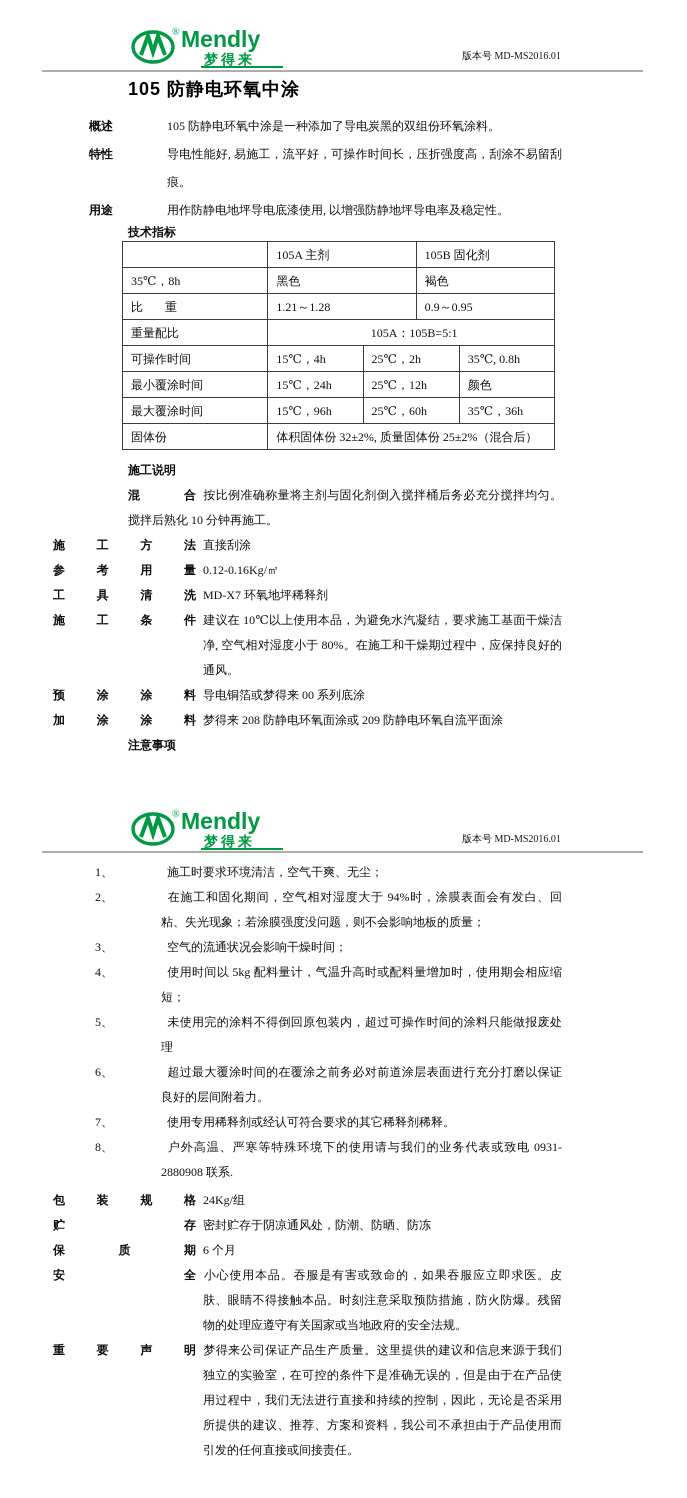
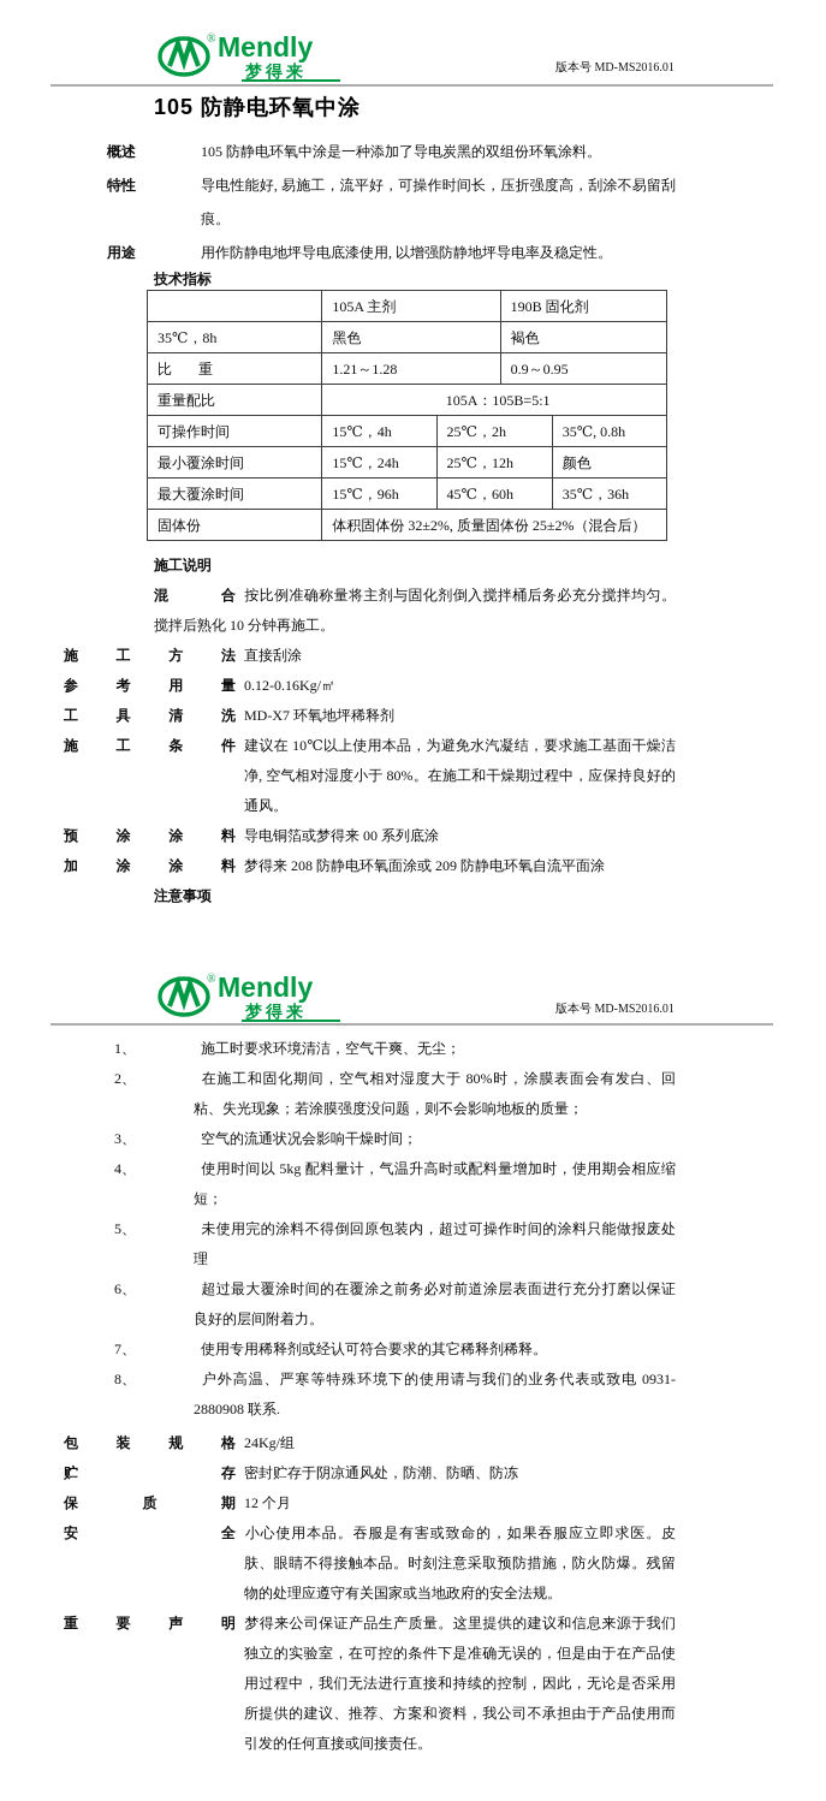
  ®
  Mendly
  梦得来
  版本号 MD-MS2016.01
  105 防静电环氧中涂
  概述 105 防静电环氧中涂是一种添加了导电炭黑的双组份环氧涂料。
  特性 导电性能好, 易施工，流平好，可操作时间长，压折强度高，刮涂不易留刮痕。
  用途 用作防静电地坪导电底漆使用, 以增强防静地坪导电率及稳定性。
  技术指标
- 	105A 主剂	105B 固化剂
+ 	105A 主剂	190B 固化剂
  35℃，8h	黑色	褐色
  比重	1.21～1.28	0.9～0.95
  重量配比	105A：105B=5:1
  可操作时间	15℃，4h	25℃，2h	35℃, 0.8h
  最小覆涂时间	15℃，24h	25℃，12h	颜色
- 最大覆涂时间	15℃，96h	25℃，60h	35℃，36h
+ 最大覆涂时间	15℃，96h	45℃，60h	35℃，36h
  固体份	体积固体份 32±2%, 质量固体份 25±2%（混合后）
  施工说明
  混合 按比例准确称量将主剂与固化剂倒入搅拌桶后务必充分搅拌均匀。搅拌后熟化 10 分钟再施工。
  施工方法 直接刮涂
  参考用量 0.12-0.16Kg/㎡
  工具清洗 MD-X7 环氧地坪稀释剂
  施工条件 建议在 10℃以上使用本品，为避免水汽凝结，要求施工基面干燥洁净, 空气相对湿度小于 80%。在施工和干燥期过程中，应保持良好的通风。
  预涂涂料 导电铜箔或梦得来 00 系列底涂
  加涂涂料 梦得来 208 防静电环氧面涂或 209 防静电环氧自流平面涂
  注意事项
  ®
  Mendly
  梦得来
  版本号 MD-MS2016.01
  1、 施工时要求环境清洁，空气干爽、无尘；
- 2、 在施工和固化期间，空气相对湿度大于 94%时，涂膜表面会有发白、回粘、失光现象；若涂膜强度没问题，则不会影响地板的质量；
+ 2、 在施工和固化期间，空气相对湿度大于 80%时，涂膜表面会有发白、回粘、失光现象；若涂膜强度没问题，则不会影响地板的质量；
  3、 空气的流通状况会影响干燥时间；
  4、 使用时间以 5kg 配料量计，气温升高时或配料量增加时，使用期会相应缩短；
  5、 未使用完的涂料不得倒回原包装内，超过可操作时间的涂料只能做报废处理
  6、 超过最大覆涂时间的在覆涂之前务必对前道涂层表面进行充分打磨以保证良好的层间附着力。
  7、 使用专用稀释剂或经认可符合要求的其它稀释剂稀释。
  8、 户外高温、严寒等特殊环境下的使用请与我们的业务代表或致电 0931-2880908 联系.
  包装规格 24Kg/组
  贮存 密封贮存于阴凉通风处，防潮、防晒、防冻
- 保质期 6 个月
+ 保质期 12 个月
  安全 小心使用本品。吞服是有害或致命的，如果吞服应立即求医。皮肤、眼睛不得接触本品。时刻注意采取预防措施，防火防爆。残留物的处理应遵守有关国家或当地政府的安全法规。
  重要声明 梦得来公司保证产品生产质量。这里提供的建议和信息来源于我们独立的实验室，在可控的条件下是准确无误的，但是由于在产品使用过程中，我们无法进行直接和持续的控制，因此，无论是否采用所提供的建议、推荐、方案和资料，我公司不承担由于产品使用而引发的任何直接或间接责任。
